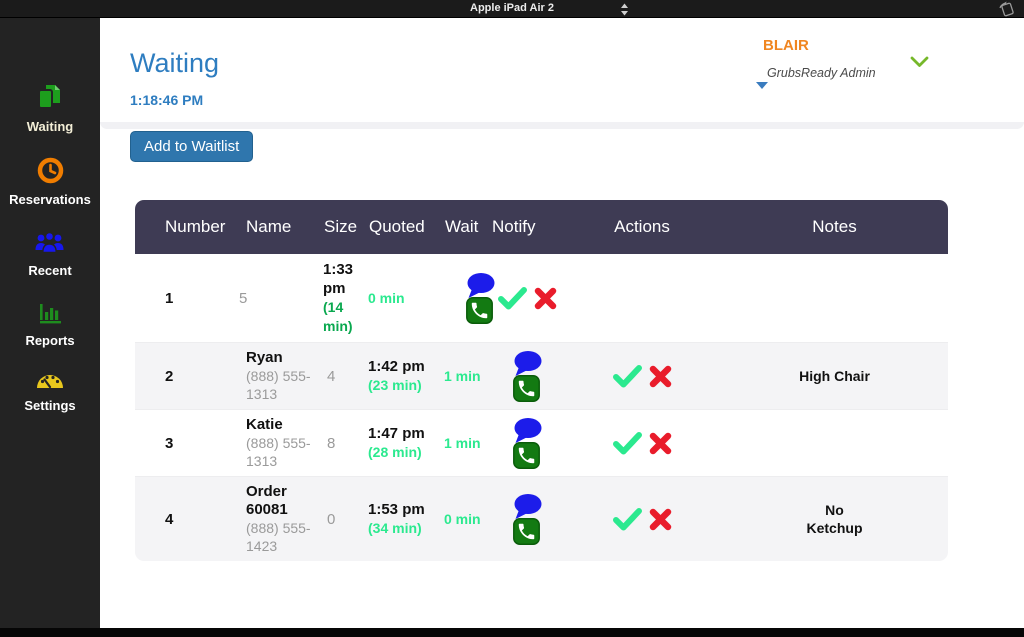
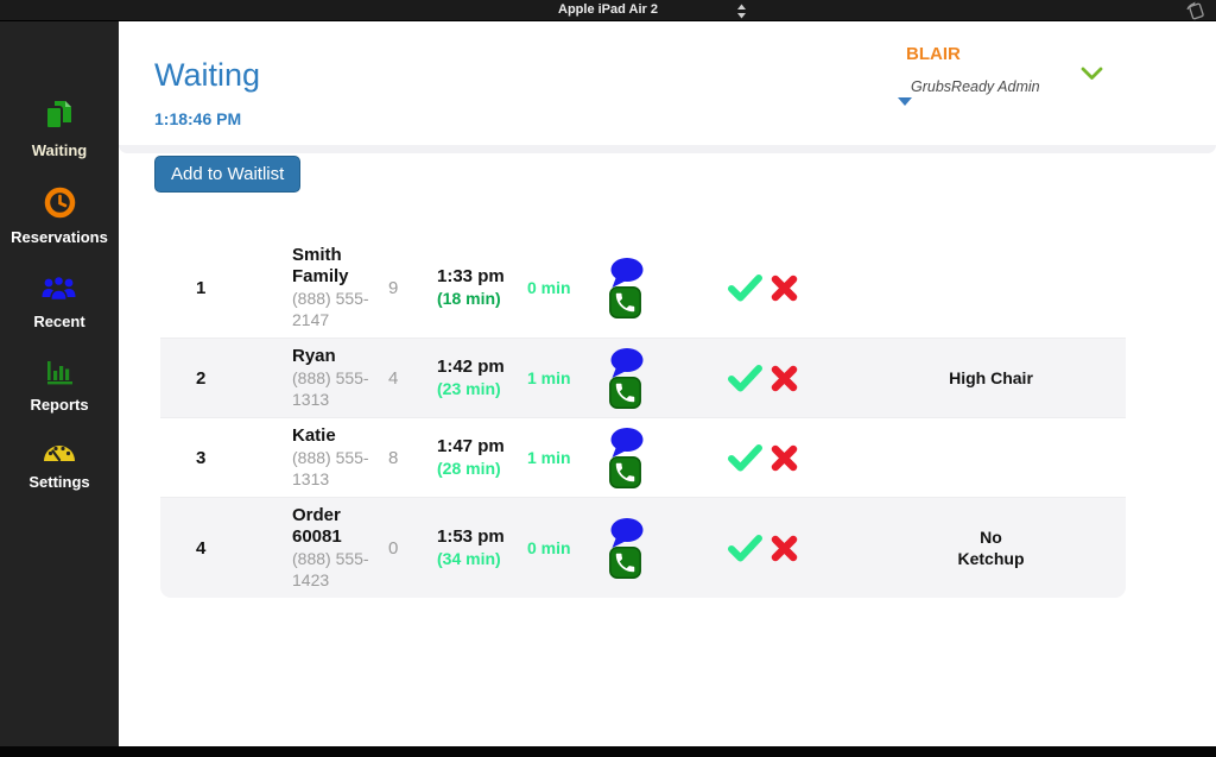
  Apple iPad Air 2
  Waiting
  Reservations
  Recent
  Reports
  Settings
  Waiting
  1:18:46 PM
  BLAIR
  GrubsReady Admin
  Add to Waitlist
- Number
- Name
- Size
- Quoted
- Wait
- Notify
- Actions
- Notes
  1
+ Smith Family
+ (888) 555-2147
- 5
+ 9
  1:33 pm
- (14 min)
+ (18 min)
  0 min
  2
  Ryan
  (888) 555-1313
  4
  1:42 pm
  (23 min)
  1 min
  High Chair
  3
  Katie
  (888) 555-1313
  8
  1:47 pm
  (28 min)
  1 min
  4
  Order 60081
  (888) 555-1423
  0
  1:53 pm
  (34 min)
  0 min
  No Ketchup
